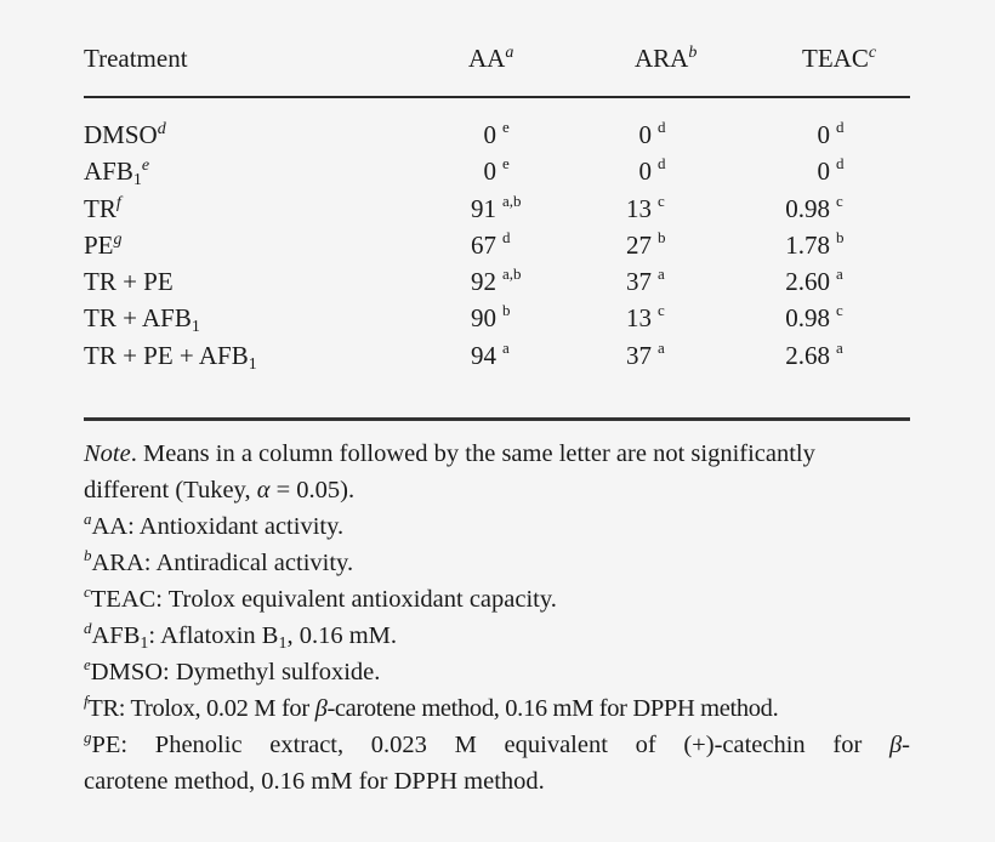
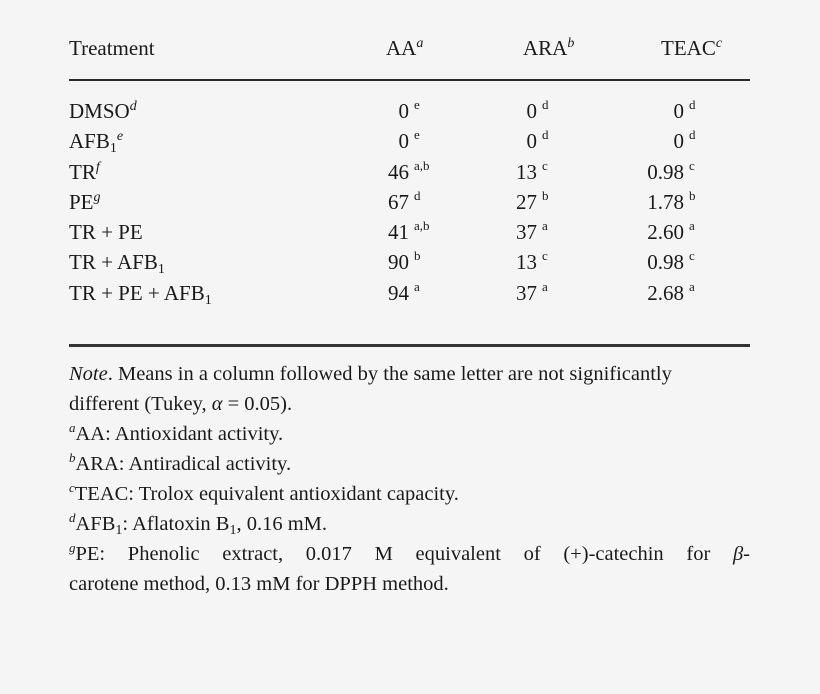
  Treatment
  AAa
  ARAb
  TEACc
  DMSOd
  0 e
  0 d
  0 d
  AFB1e
  0 e
  0 d
  0 d
  TRf
- 91 a,b
+ 46 a,b
  13 c
  0.98 c
  PEg
  67 d
  27 b
  1.78 b
  TR + PE
- 92 a,b
+ 41 a,b
  37 a
  2.60 a
  TR + AFB1
  90 b
  13 c
  0.98 c
  TR + PE + AFB1
  94 a
  37 a
  2.68 a
  Note. Means in a column followed by the same letter are not significantly
  different (Tukey, α = 0.05).
  aAA: Antioxidant activity.
  bARA: Antiradical activity.
  cTEAC: Trolox equivalent antioxidant capacity.
  dAFB1: Aflatoxin B1, 0.16 mM.
- eDMSO: Dymethyl sulfoxide.
- fTR: Trolox, 0.02 M for β-carotene method, 0.16 mM for DPPH method.
- gPE: Phenolic extract, 0.023 M equivalent of (+)-catechin for β-
+ gPE: Phenolic extract, 0.017 M equivalent of (+)-catechin for β-
- carotene method, 0.16 mM for DPPH method.
+ carotene method, 0.13 mM for DPPH method.
